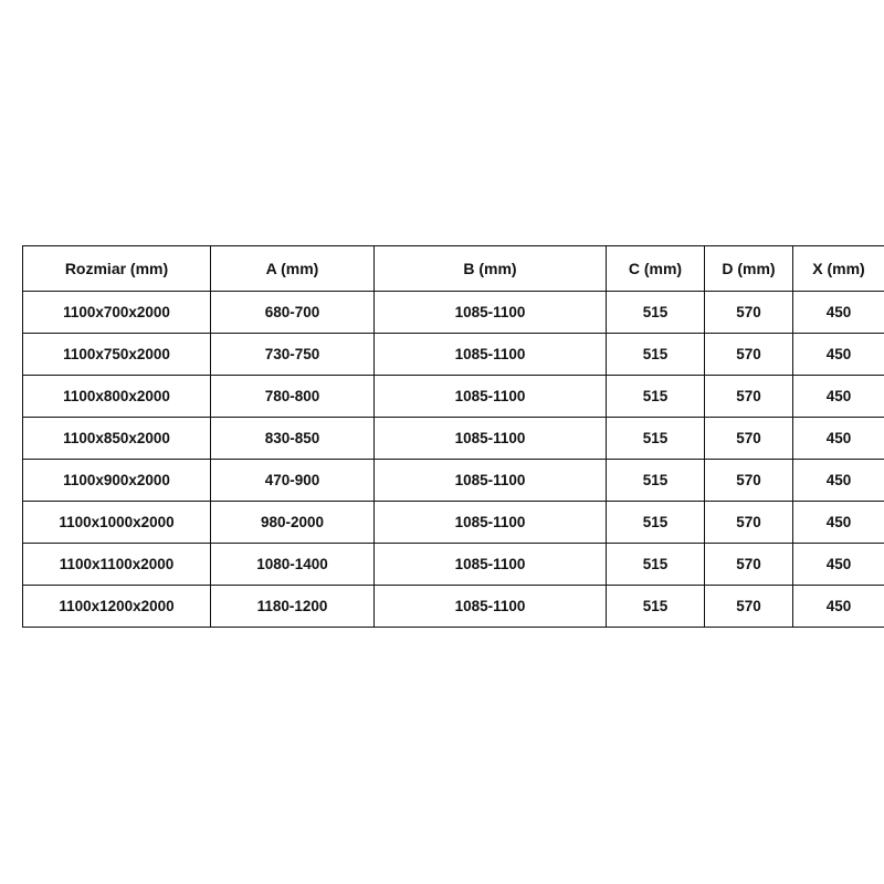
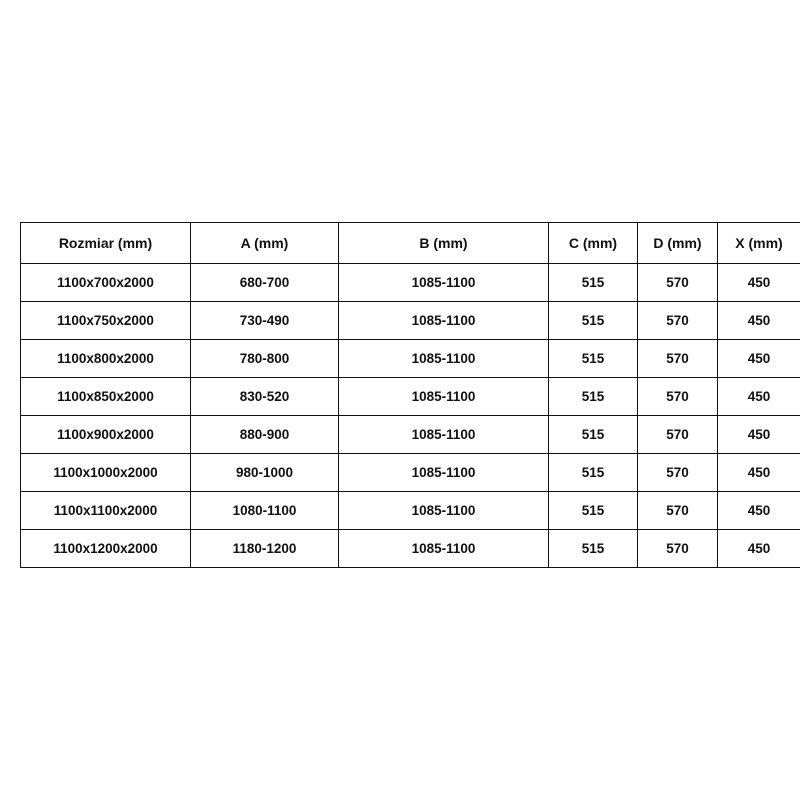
  Rozmiar (mm)	A (mm)	B (mm)	C (mm)	D (mm)	X (mm)
  1100x700x2000	680-700	1085-1100	515	570	450
- 1100x750x2000	730-750	1085-1100	515	570	450
+ 1100x750x2000	730-490	1085-1100	515	570	450
  1100x800x2000	780-800	1085-1100	515	570	450
- 1100x850x2000	830-850	1085-1100	515	570	450
+ 1100x850x2000	830-520	1085-1100	515	570	450
- 1100x900x2000	470-900	1085-1100	515	570	450
+ 1100x900x2000	880-900	1085-1100	515	570	450
- 1100x1000x2000	980-2000	1085-1100	515	570	450
+ 1100x1000x2000	980-1000	1085-1100	515	570	450
- 1100x1100x2000	1080-1400	1085-1100	515	570	450
+ 1100x1100x2000	1080-1100	1085-1100	515	570	450
  1100x1200x2000	1180-1200	1085-1100	515	570	450
